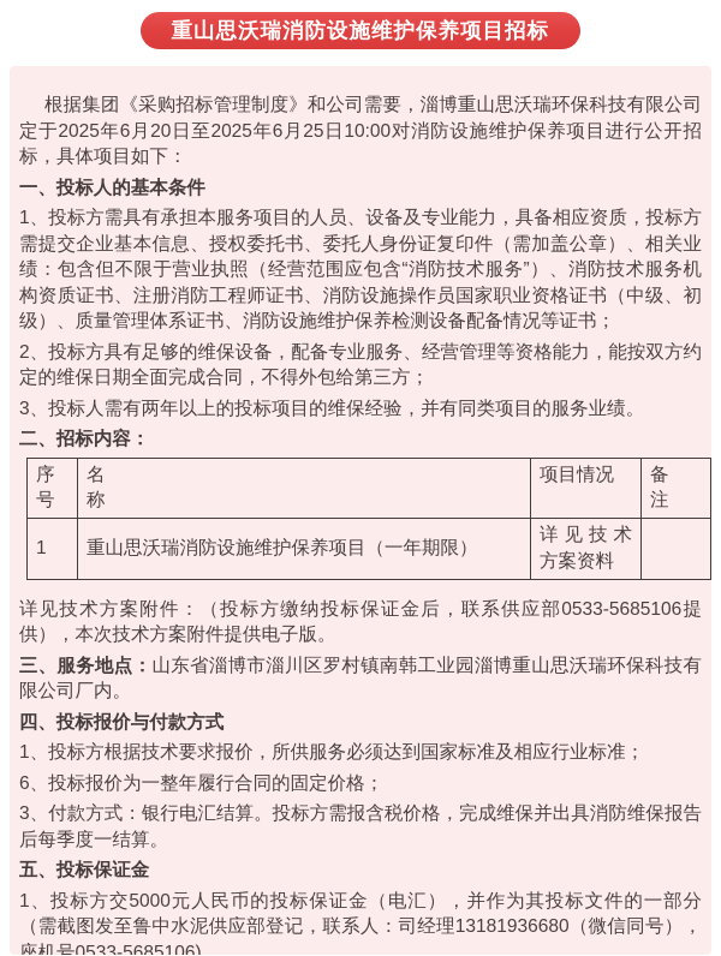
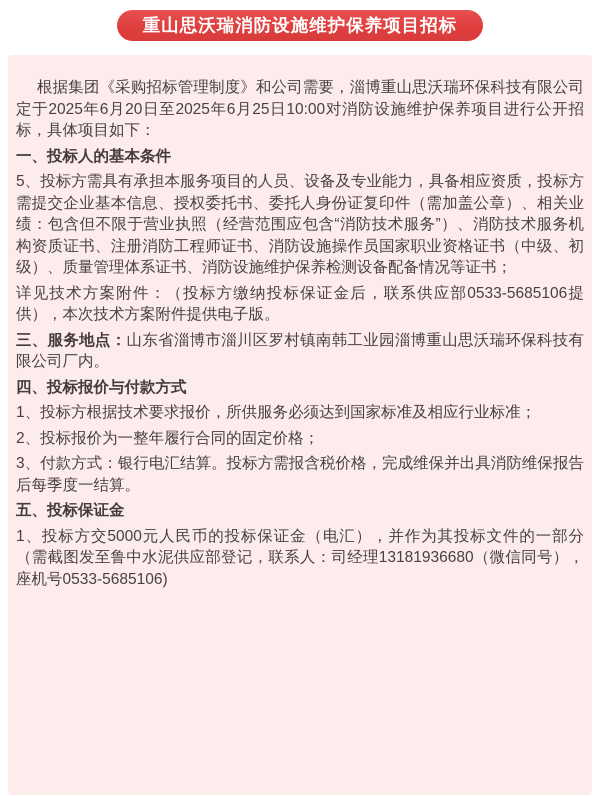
  重山思沃瑞消防设施维护保养项目招标
  根据集团《采购招标管理制度》和公司需要，淄博重山思沃瑞环保科技有限公司定于2025年6月20日至2025年6月25日10:00对消防设施维护保养项目进行公开招标，具体项目如下：
  一、投标人的基本条件
- 1、投标方需具有承担本服务项目的人员、设备及专业能力，具备相应资质，投标方需提交企业基本信息、授权委托书、委托人身份证复印件（需加盖公章）、相关业绩：包含但不限于营业执照（经营范围应包含“消防技术服务”）、消防技术服务机构资质证书、注册消防工程师证书、消防设施操作员国家职业资格证书（中级、初级）、质量管理体系证书、消防设施维护保养检测设备配备情况等证书；
+ 5、投标方需具有承担本服务项目的人员、设备及专业能力，具备相应资质，投标方需提交企业基本信息、授权委托书、委托人身份证复印件（需加盖公章）、相关业绩：包含但不限于营业执照（经营范围应包含“消防技术服务”）、消防技术服务机构资质证书、注册消防工程师证书、消防设施操作员国家职业资格证书（中级、初级）、质量管理体系证书、消防设施维护保养检测设备配备情况等证书；
- 2、投标方具有足够的维保设备，配备专业服务、经营管理等资格能力，能按双方约定的维保日期全面完成合同，不得外包给第三方；
- 3、投标人需有两年以上的投标项目的维保经验，并有同类项目的服务业绩。
- 二、招标内容：
- 序号	名 称	项目情况	备 注
- 1	重山思沃瑞消防设施维护保养项目（一年期限）	详见技术方案资料
  详见技术方案附件：（投标方缴纳投标保证金后，联系供应部0533-5685106提供），本次技术方案附件提供电子版。
  三、服务地点：山东省淄博市淄川区罗村镇南韩工业园淄博重山思沃瑞环保科技有限公司厂内。
  四、投标报价与付款方式
  1、投标方根据技术要求报价，所供服务必须达到国家标准及相应行业标准；
- 6、投标报价为一整年履行合同的固定价格；
+ 2、投标报价为一整年履行合同的固定价格；
  3、付款方式：银行电汇结算。投标方需报含税价格，完成维保并出具消防维保报告后每季度一结算。
  五、投标保证金
  1、投标方交5000元人民币的投标保证金（电汇），并作为其投标文件的一部分（需截图发至鲁中水泥供应部登记，联系人：司经理13181936680（微信同号），座机号0533-5685106)
